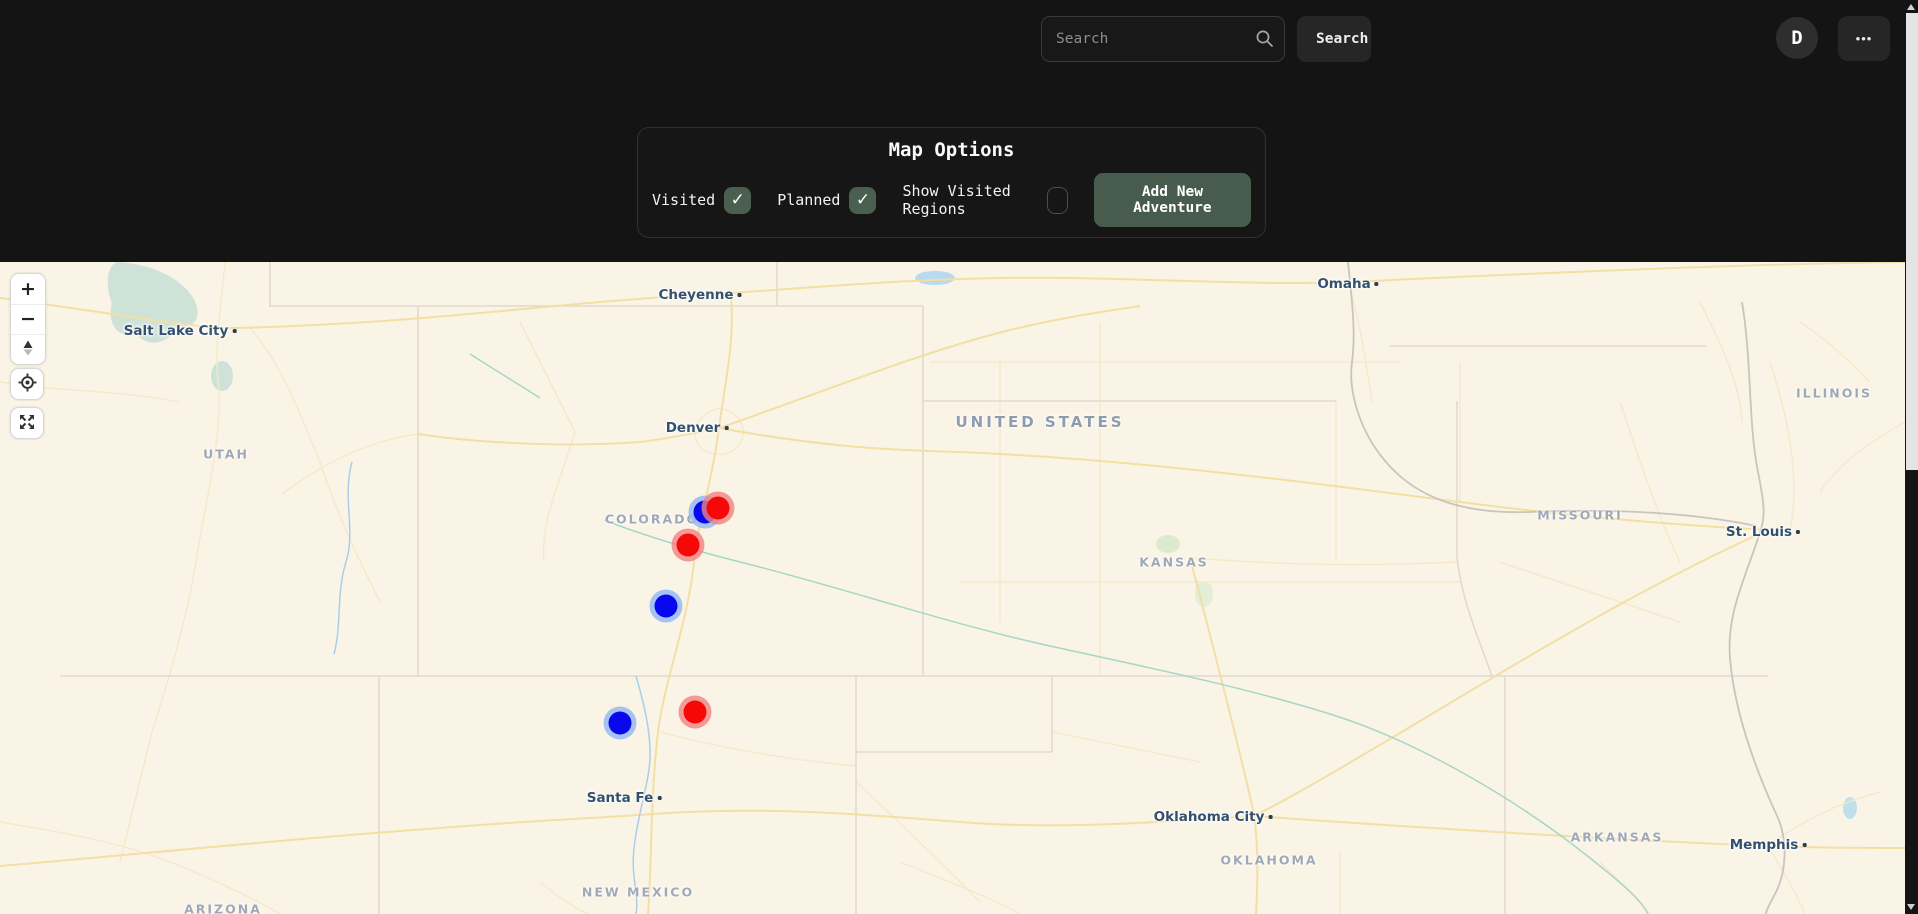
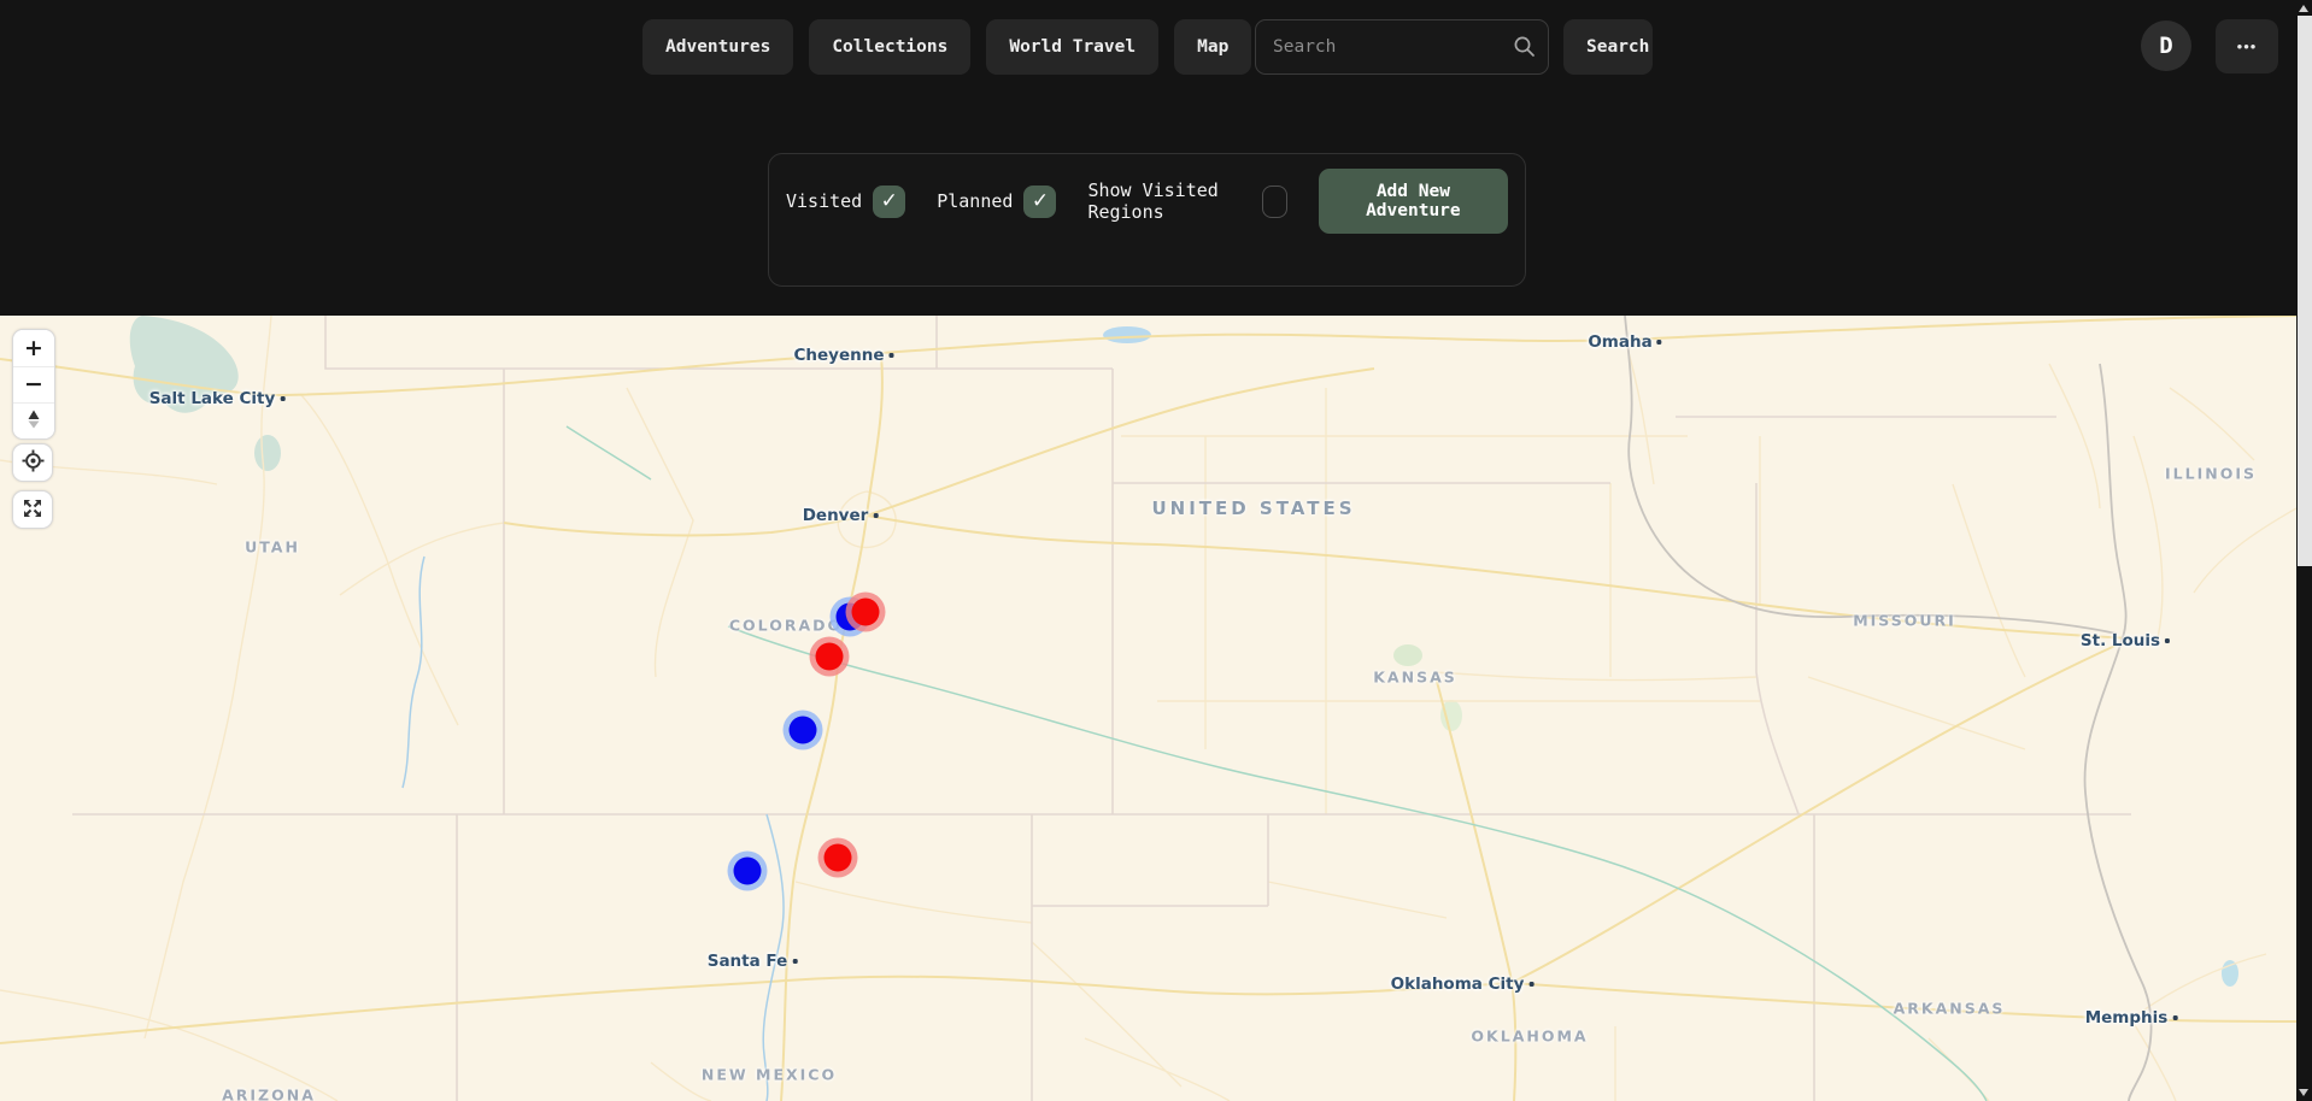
+ Adventures
+ Collections
+ World Travel
+ Map
  Search
  Search
  D
  •••
- Map Options
  Visited
  ✓
  Planned
  ✓
  Show Visited Regions
  Add New Adventure
  UNITED STATES
  UTAH
  COLORADO
  KANSAS
  MISSOURI
  ILLINOIS
  NEW MEXICO
  OKLAHOMA
  ARKANSAS
  ARIZONA
  Salt Lake City
  Cheyenne
  Denver
  Omaha
  St. Louis
  Santa Fe
  Oklahoma City
  Memphis
  +
  −
